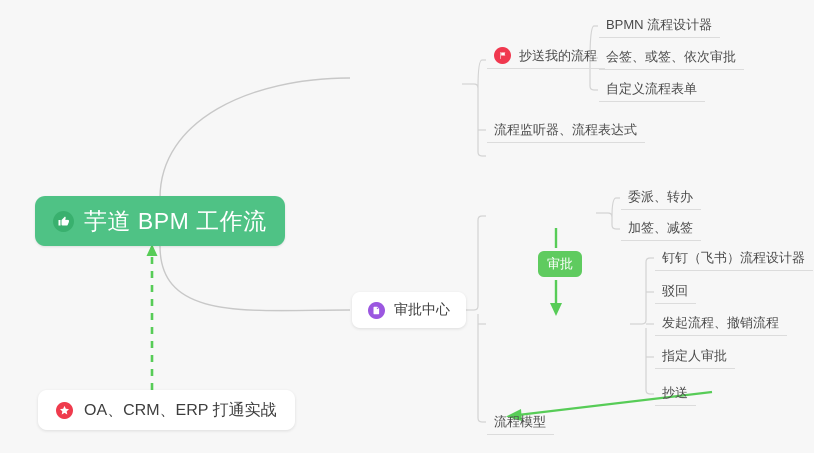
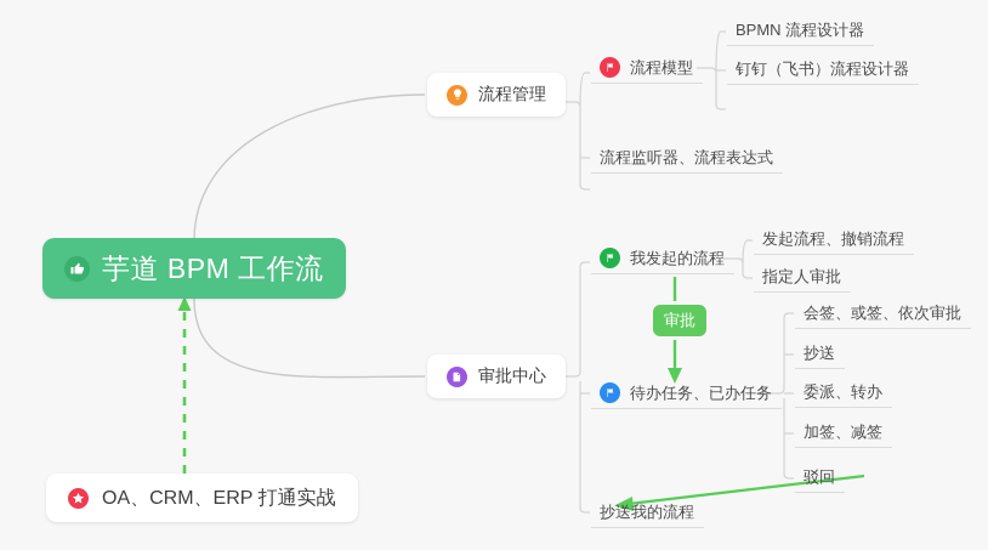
  芋道 BPM 工作流
  OA、CRM、ERP 打通实战
+ 流程管理
- 抄送我的流程
+ 流程模型
  BPMN 流程设计器
- 会签、或签、依次审批
+ 钉钉（飞书）流程设计器
- 自定义流程表单
  流程监听器、流程表达式
  审批中心
+ 我发起的流程
- 委派、转办
+ 发起流程、撤销流程
- 加签、减签
+ 指定人审批
  审批
+ 待办任务、已办任务
- 钉钉（飞书）流程设计器
+ 会签、或签、依次审批
- 驳回
+ 抄送
- 发起流程、撤销流程
+ 委派、转办
- 指定人审批
+ 加签、减签
- 抄送
+ 驳回
- 流程模型
+ 抄送我的流程
